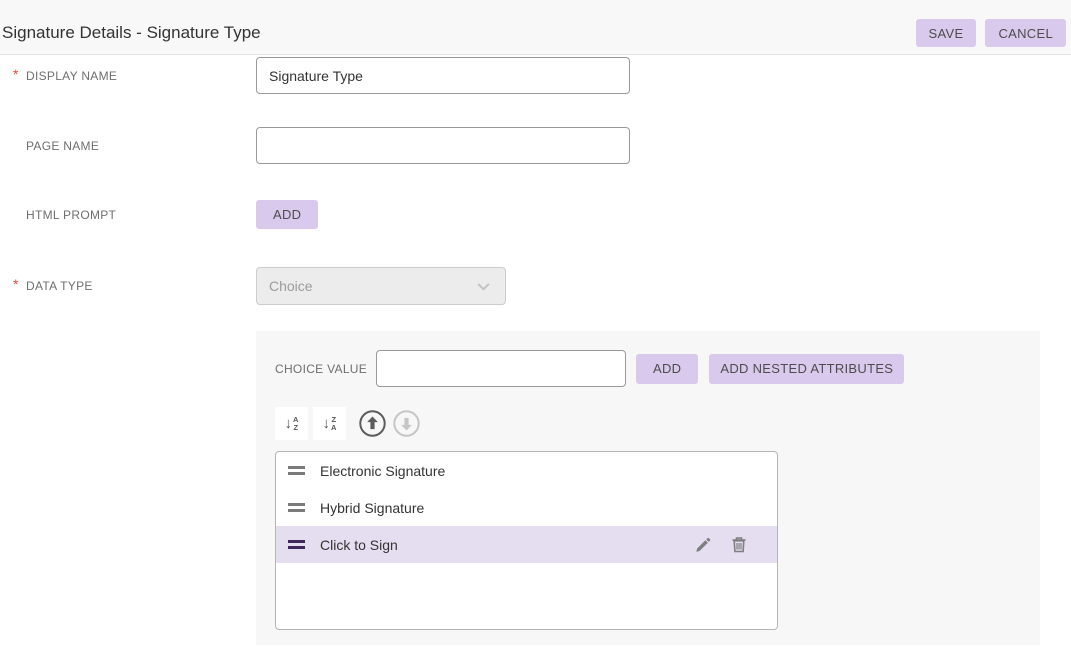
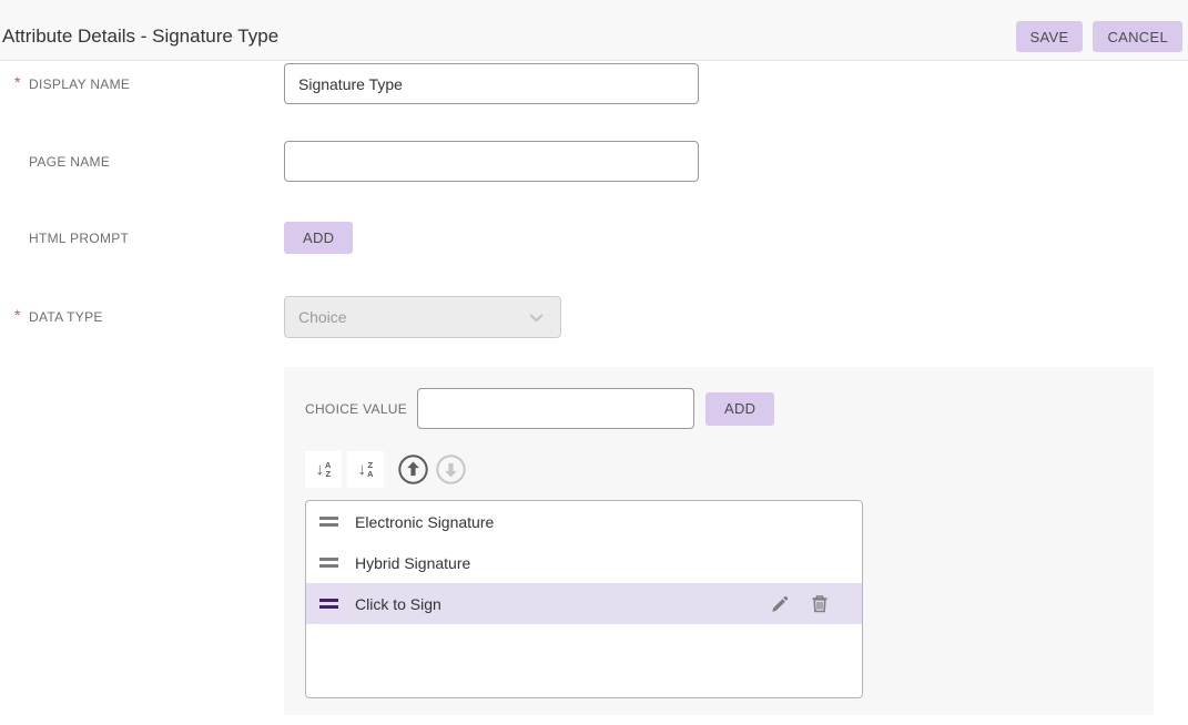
- Signature Details - Signature Type
+ Attribute Details - Signature Type
  SAVE
  CANCEL
  *
  DISPLAY NAME
  Signature Type
  PAGE NAME
  HTML PROMPT
  ADD
  *
  DATA TYPE
  Choice
  CHOICE VALUE
  ADD
- ADD NESTED ATTRIBUTES
  ↓
  A
  Z
  ↓
  Z
  A
  Electronic Signature
  Hybrid Signature
  Click to Sign
